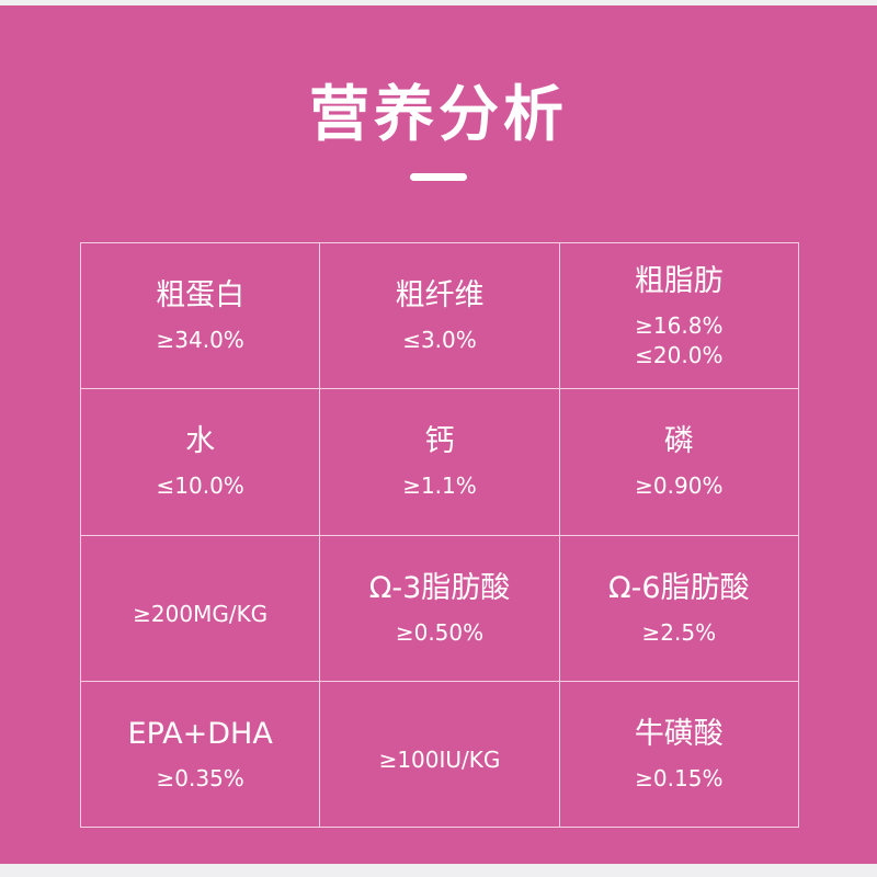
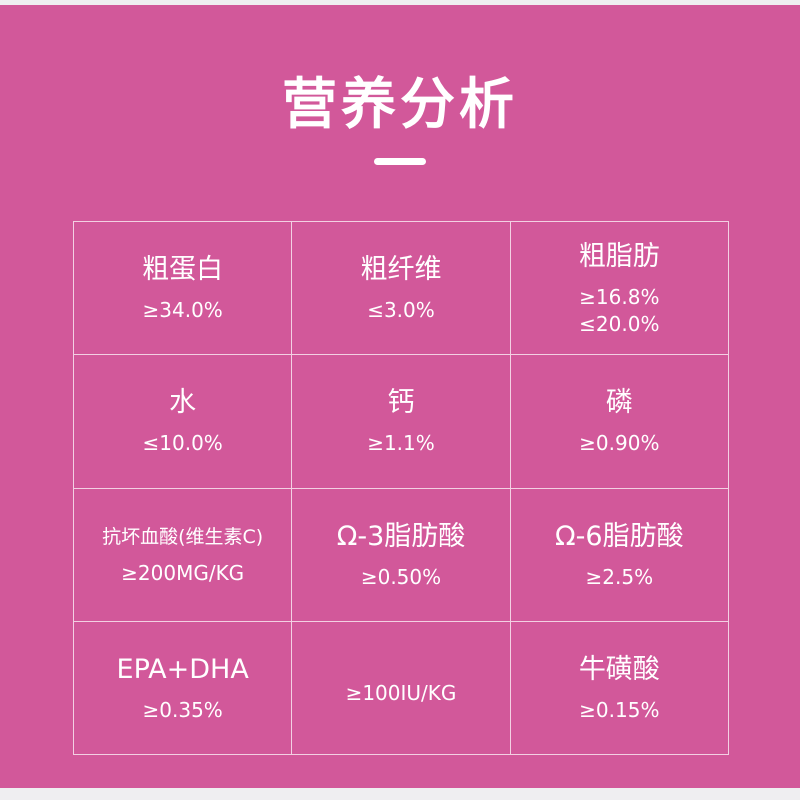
  营养分析
  粗蛋白
  ≥34.0%
  粗纤维
  ≤3.0%
  粗脂肪
  ≥16.8%
  ≤20.0%
  水
  ≤10.0%
  钙
  ≥1.1%
  磷
  ≥0.90%
+ 抗坏血酸(维生素C)
  ≥200MG/KG
  Ω-3脂肪酸
  ≥0.50%
  Ω-6脂肪酸
  ≥2.5%
  EPA+DHA
  ≥0.35%
  ≥100IU/KG
  牛磺酸
  ≥0.15%
